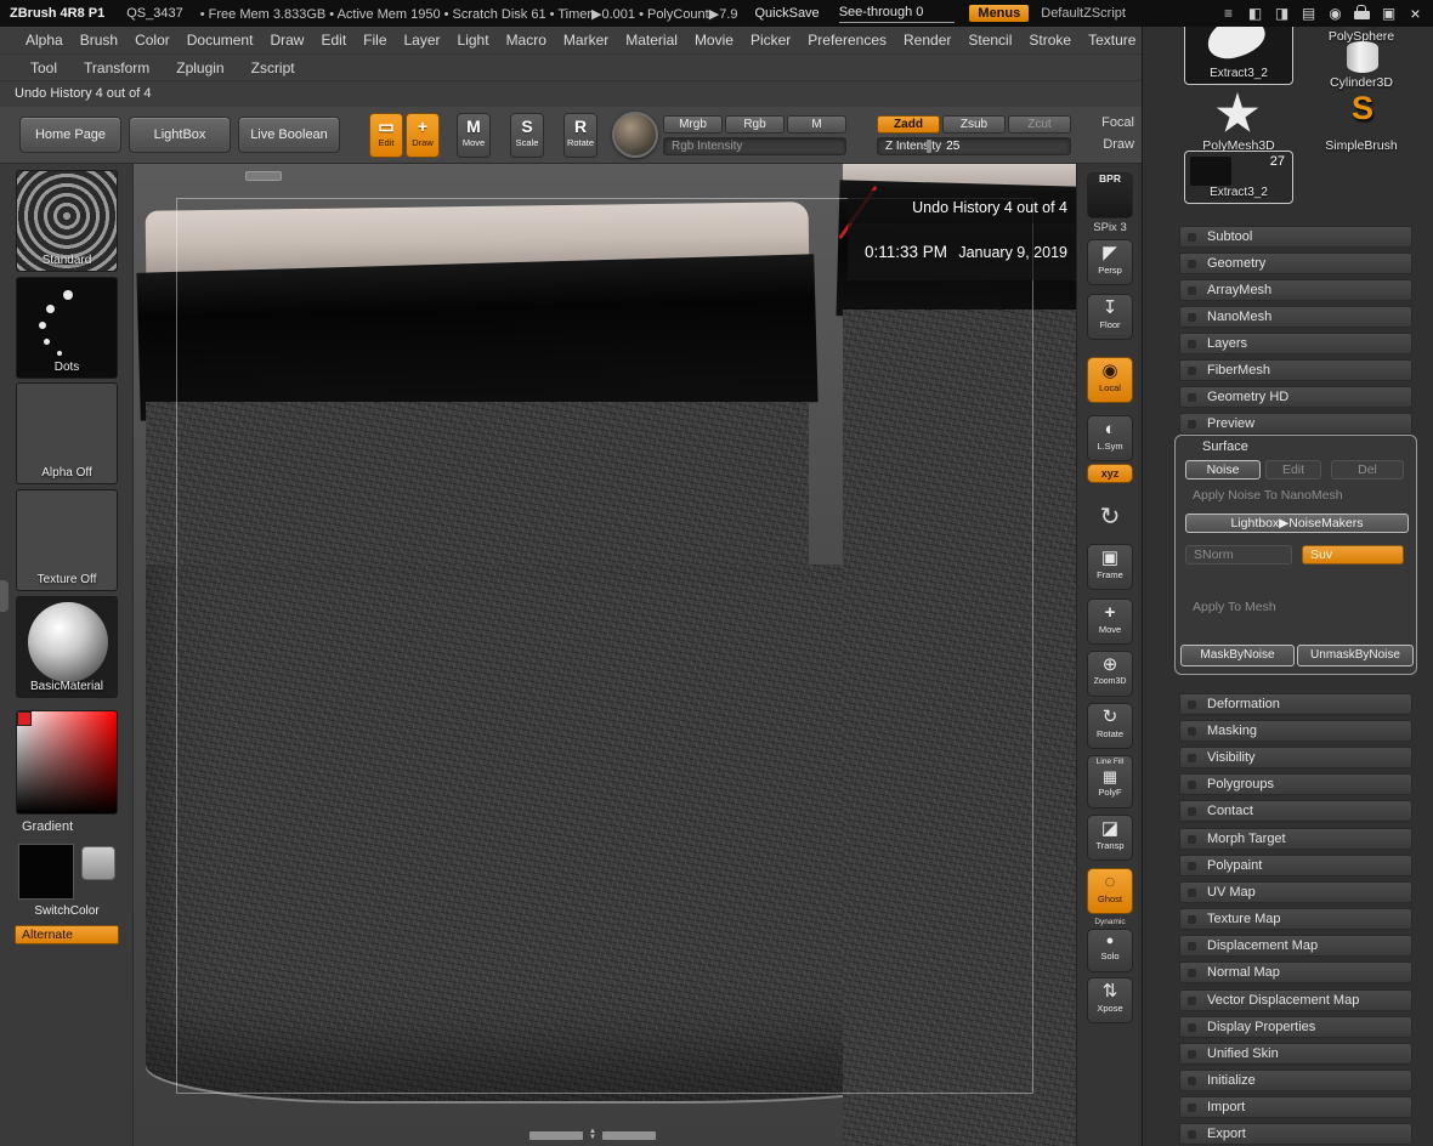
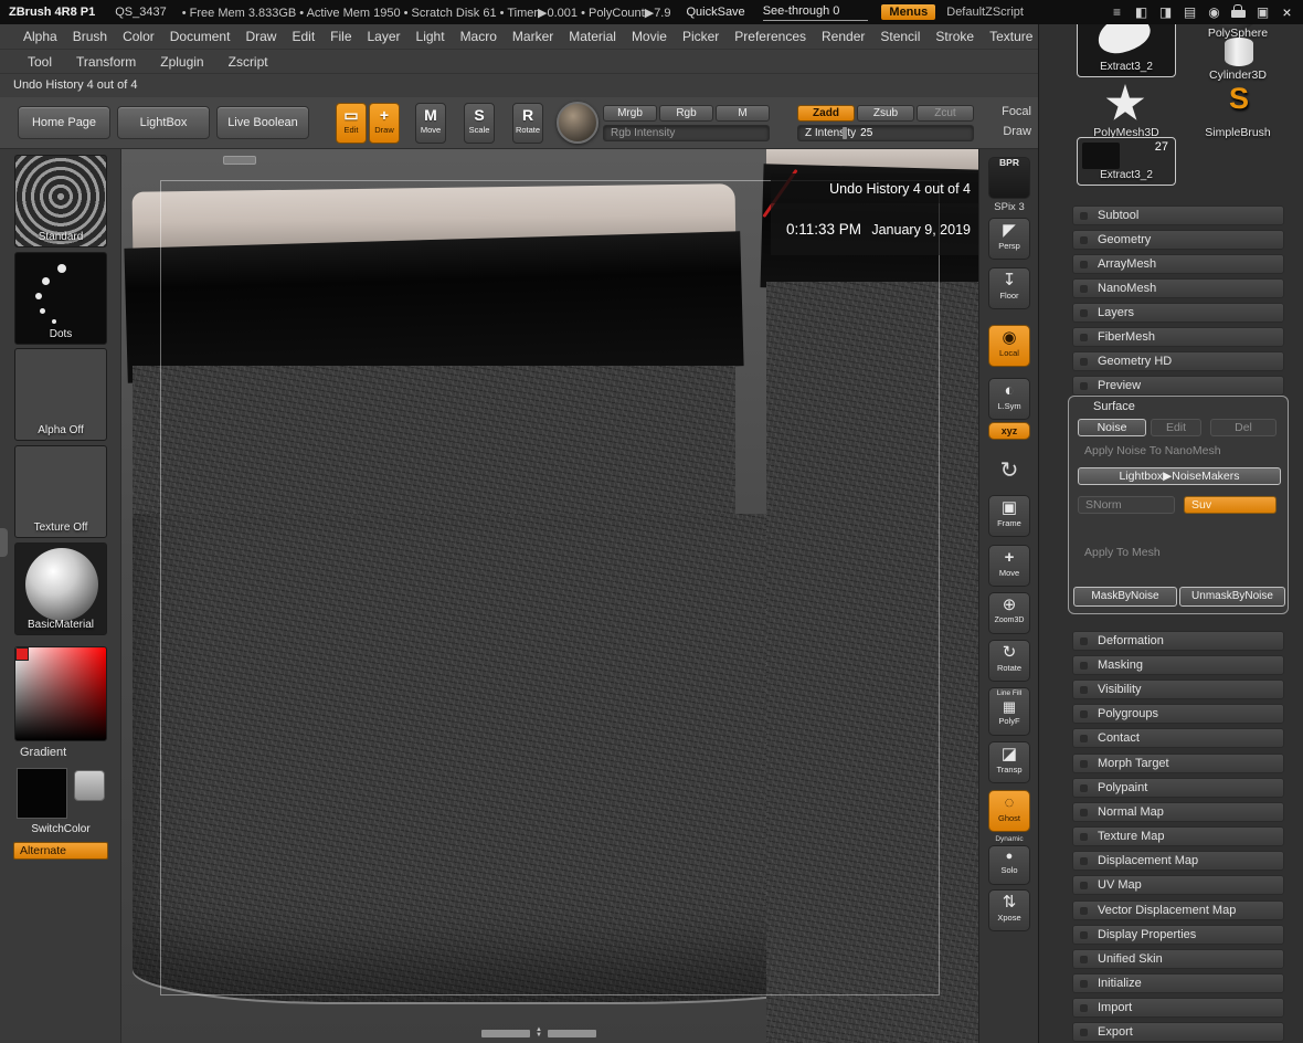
  ZBrush 4R8 P1
  QS_3437
  • Free Mem 3.833GB • Active Mem 1950 • Scratch Disk 61 • Timer▶0.001 • PolyCount▶7.9
  QuickSave
  See-through 0
  Menus
  DefaultZScript
  ≡
  ◧
  ◨
  ▤
  ◉
  ▣
  ×
  Alpha
  Brush
  Color
  Document
  Draw
  Edit
  File
  Layer
  Light
  Macro
  Marker
  Material
  Movie
  Picker
  Preferences
  Render
  Stencil
  Stroke
  Texture
  Tool
  Transform
  Zplugin
  Zscript
  Undo History 4 out of 4
  Home Page
  LightBox
  Live Boolean
  ▭
  Edit
  +
  Draw
  M
  Move
  S
  Scale
  R
  Rotate
  Mrgb
  Rgb
  M
  Rgb Intensity
  Zadd
  Zsub
  Zcut
  Z Intenty 25
  Focal
  Draw
  Standard
  Dots
  Alpha Off
  Texture Off
  BasicMaterial
  Gradient
  SwitchColor
  Alternate
  Undo History 4 out of 4
  0:11:33 PM
  January 9, 2019
  BPR
  SPix 3
  ◤
  Persp
  ↧
  Floor
  ◉
  Local
  ◐
  L.Sym
  xyz
  ↻
  ▣
  Frame
  +
  Move
  ⊕
  ↻
  Rotate
  ▦
  PolyF
  ◪
  Transp
  ◌
  Ghost
  ●
  Solo
  ⇅
  Xpose
  Extract3_2
  PolySphere
  Cylinder3D
  PolyMesh3D
  S
  SimpleBrush
  27
  Extract3_2
  Subtool
  Geometry
  ArrayMesh
  NanoMesh
  Layers
  FiberMesh
  Geometry HD
  Preview
  Surface
  Noise
  Edit
  Del
  Apply Noise To NanoMesh
  Lightbox▶NoiseMakers
  SNorm
  Suv
  Apply To Mesh
  MaskByNoise
  UnmaskByNoise
  Deformation
  Masking
  Visibility
  Polygroups
  Contact
  Morph Target
  Polypaint
- UV Map
+ Normal Map
  Texture Map
  Displacement Map
- Normal Map
+ UV Map
  Vector Displacement Map
  Display Properties
  Unified Skin
  Initialize
  Import
  Export
